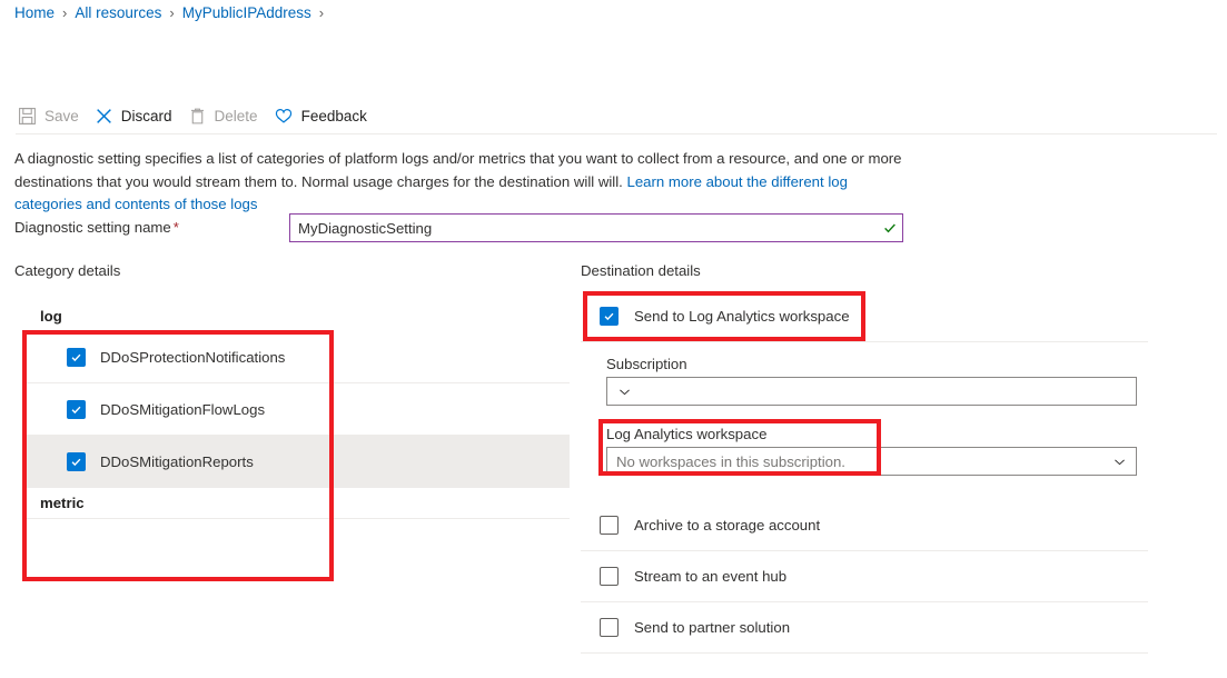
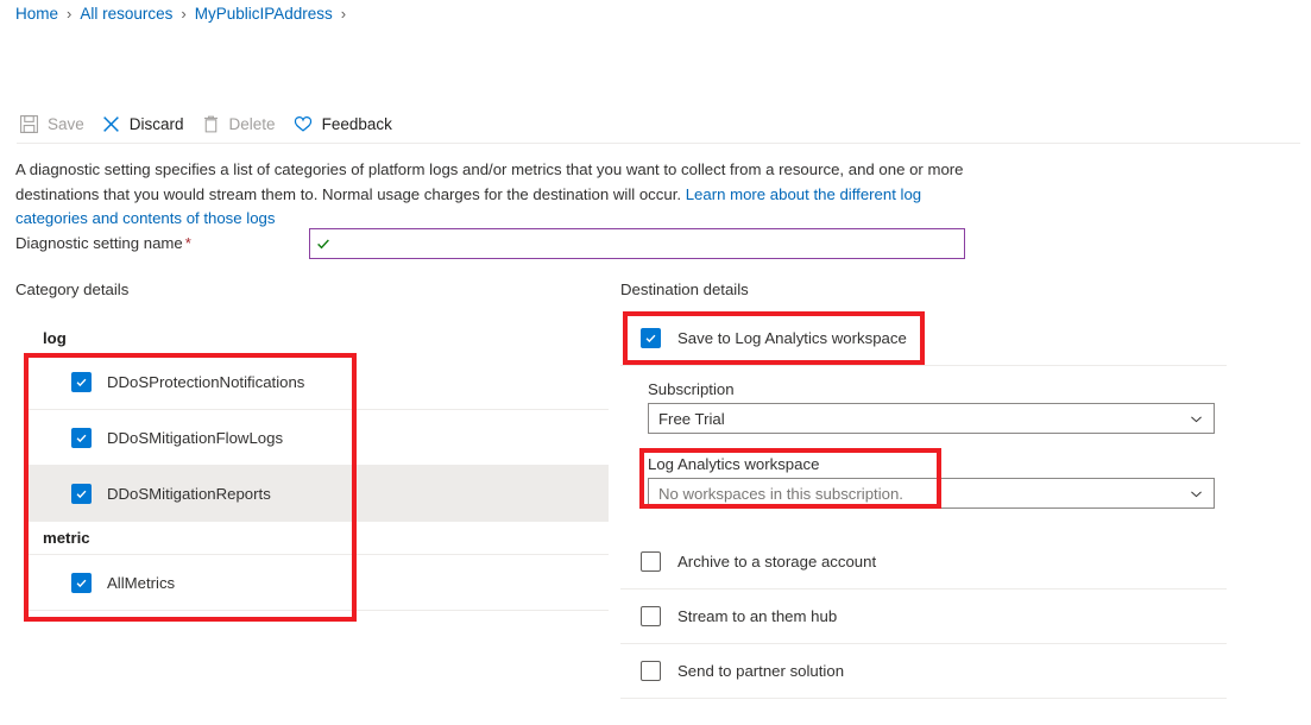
  Home
  ›
  All resources
  ›
  MyPublicIPAddress
  ›
  Save
  Discard
  Delete
  Feedback
- A diagnostic setting specifies a list of categories of platform logs and/or metrics that you want to collect from a resource, and one or more destinations that you would stream them to. Normal usage charges for the destination will will. Learn more about the different log categories and contents of those logs
+ A diagnostic setting specifies a list of categories of platform logs and/or metrics that you want to collect from a resource, and one or more destinations that you would stream them to. Normal usage charges for the destination will occur. Learn more about the different log categories and contents of those logs
  Diagnostic setting name *
- MyDiagnosticSetting
  Category details
  Destination details
  log
  DDoSProtectionNotifications
  DDoSMitigationFlowLogs
  DDoSMitigationReports
  metric
+ AllMetrics
- Send to Log Analytics workspace
+ Save to Log Analytics workspace
  Subscription
+ Free Trial
  Log Analytics workspace
  No workspaces in this subscription.
  Archive to a storage account
- Stream to an event hub
+ Stream to an them hub
  Send to partner solution
